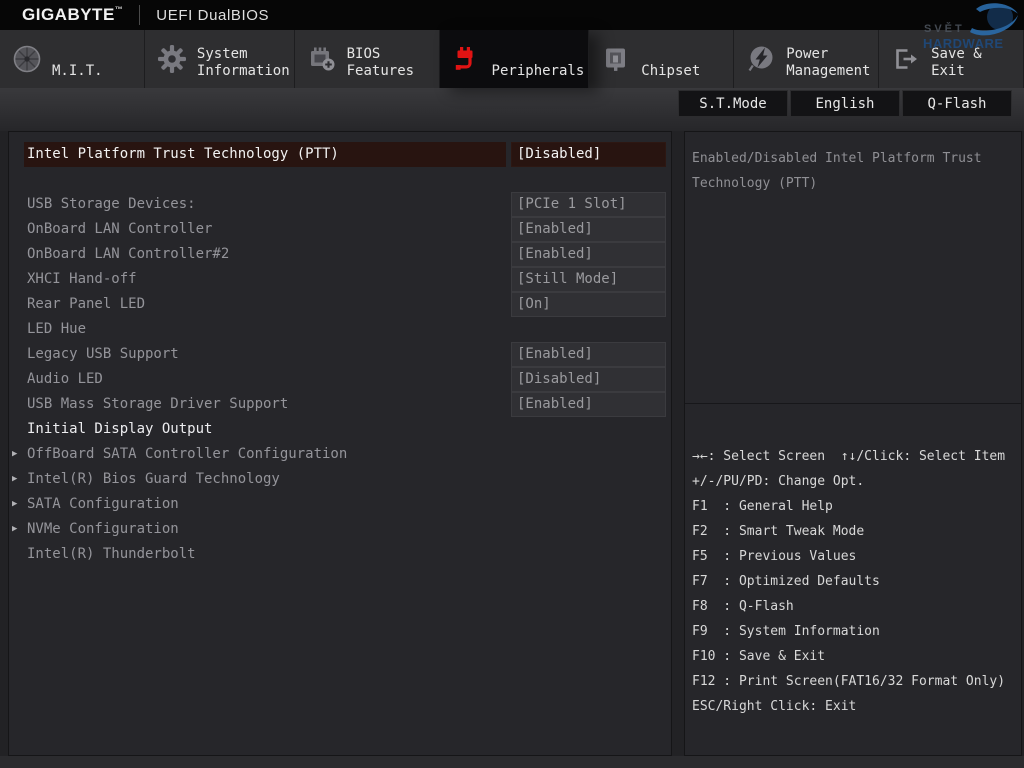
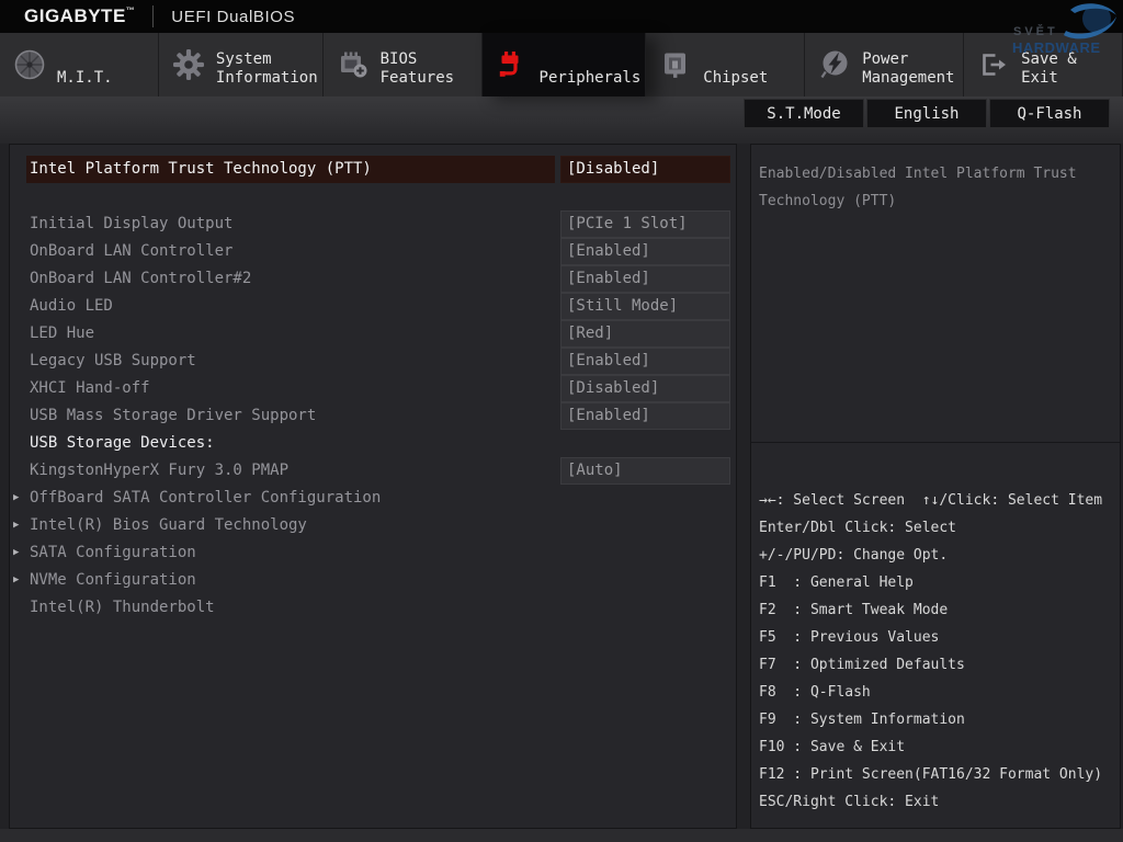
  GIGABYTE™
  UEFI DualBIOS
  M.I.T.
  System Information
  BIOS Features
  Peripherals
  Chipset
  Power Management
  Save & Exit
  S.T.Mode
  English
  Q-Flash
  Intel Platform Trust Technology (PTT)
  [Disabled]
- USB Storage Devices:
+ Initial Display Output
  [PCIe 1 Slot]
  OnBoard LAN Controller
  [Enabled]
  OnBoard LAN Controller#2
  [Enabled]
- XHCI Hand-off
+ Audio LED
  [Still Mode]
- Rear Panel LED
- [On]
  LED Hue
+ [Red]
  Legacy USB Support
  [Enabled]
- Audio LED
+ XHCI Hand-off
  [Disabled]
  USB Mass Storage Driver Support
  [Enabled]
- Initial Display Output
+ USB Storage Devices:
+ KingstonHyperX Fury 3.0 PMAP
+ [Auto]
  ▶
  OffBoard SATA Controller Configuration
  ▶
  Intel(R) Bios Guard Technology
  ▶
  SATA Configuration
  ▶
  NVMe Configuration
  Intel(R) Thunderbolt
  Enabled/Disabled Intel Platform Trust Technology (PTT)
  →←: Select Screen ↑↓/Click: Select Item
+ Enter/Dbl Click: Select
  +/-/PU/PD: Change Opt.
  F1 : General Help
  F2 : Smart Tweak Mode
  F5 : Previous Values
  F7 : Optimized Defaults
  F8 : Q-Flash
  F9 : System Information
  F10 : Save & Exit
  F12 : Print Screen(FAT16/32 Format Only)
  ESC/Right Click: Exit
  SVĚT
  HARDWARE
